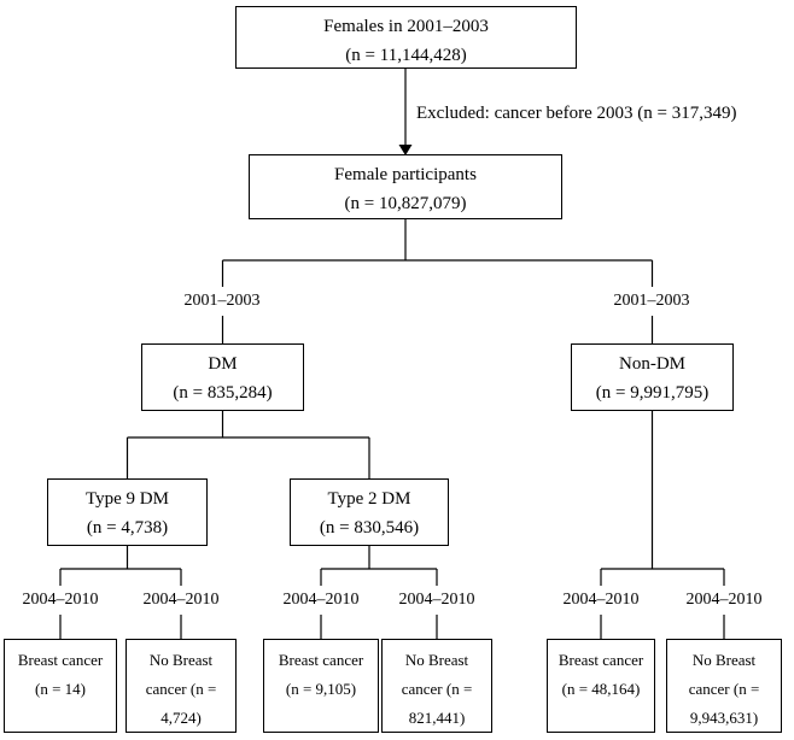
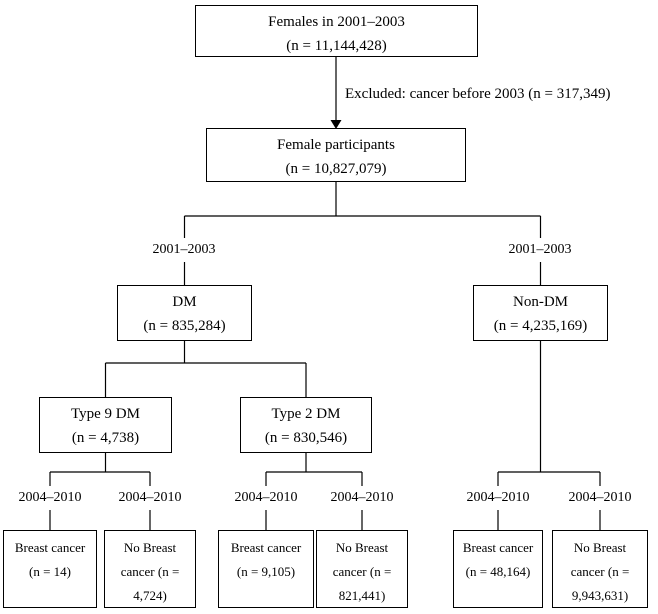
  Females in 2001–2003
  (n = 11,144,428)
  Excluded: cancer before 2003 (n = 317,349)
  Female participants
  (n = 10,827,079)
  2001–2003
  2001–2003
  DM
  (n = 835,284)
  Non-DM
- (n = 9,991,795)
+ (n = 4,235,169)
  Type 9 DM
  (n = 4,738)
  Type 2 DM
  (n = 830,546)
  2004–2010
  2004–2010
  2004–2010
  2004–2010
  2004–2010
  2004–2010
  Breast cancer
  (n = 14)
  No Breast
  cancer (n =
  4,724)
  Breast cancer
  (n = 9,105)
  No Breast
  cancer (n =
  821,441)
  Breast cancer
  (n = 48,164)
  No Breast
  cancer (n =
  9,943,631)
